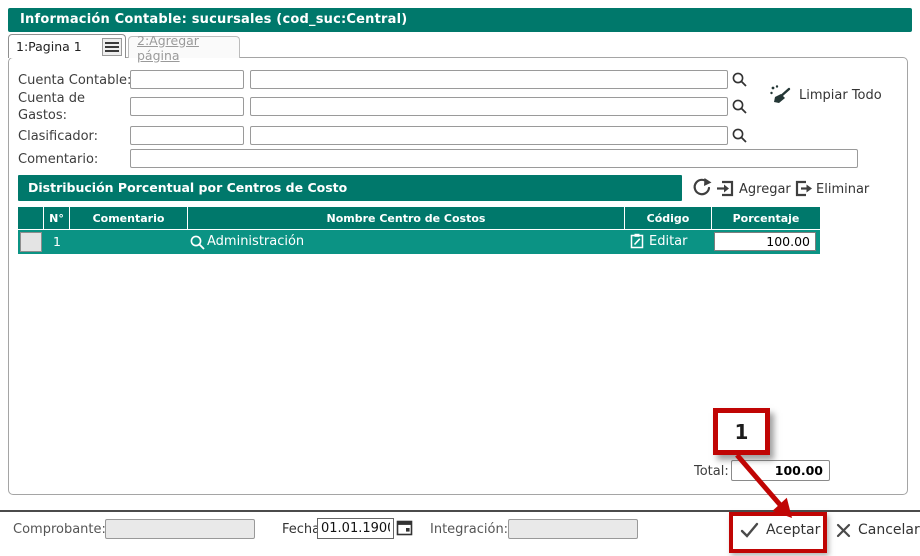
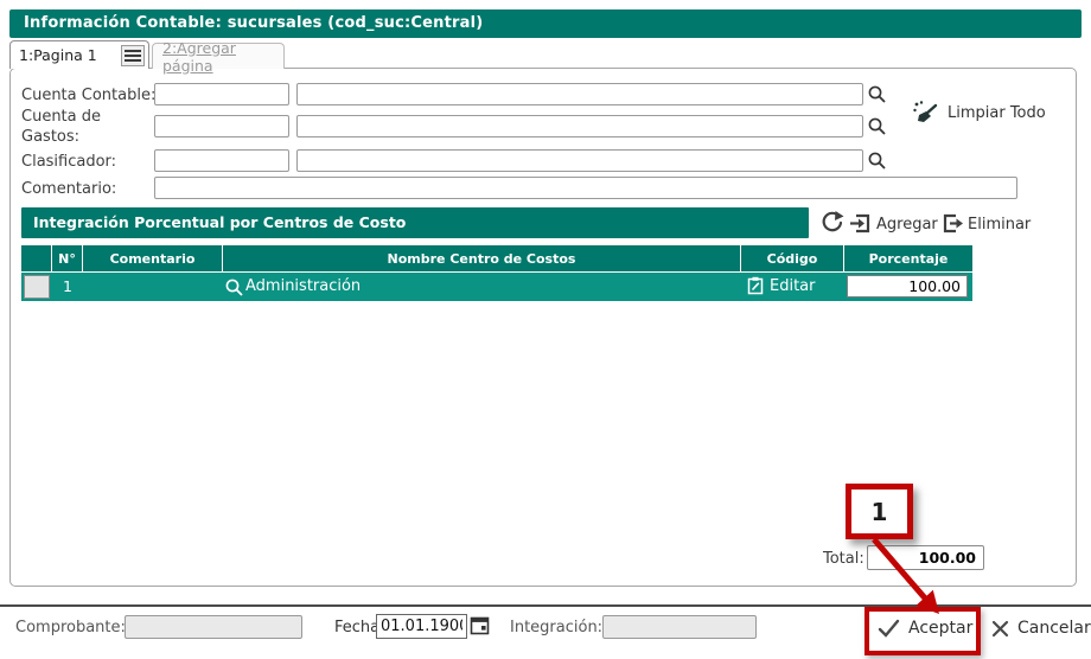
  Información Contable: sucursales (cod_suc:Central)
  1:Pagina 1
  2:Agregar página
  Cuenta Contable
  Cuenta de Gastos:
  Clasificador:
  Comentario:
  Limpiar Todo
- Distribución Porcentual por Centros de Costo
+ Integración Porcentual por Centros de Costo
  Agregar
  Eliminar
  N°
  Comentario
  Nombre Centro de Costos
  Código
  Porcentaje
  1
  Administración
  Editar
  100.00
  Total:
  100.00
  Comprobante:
  01.01.190
  Integración:
  Aceptar
  Cancelar
  1
